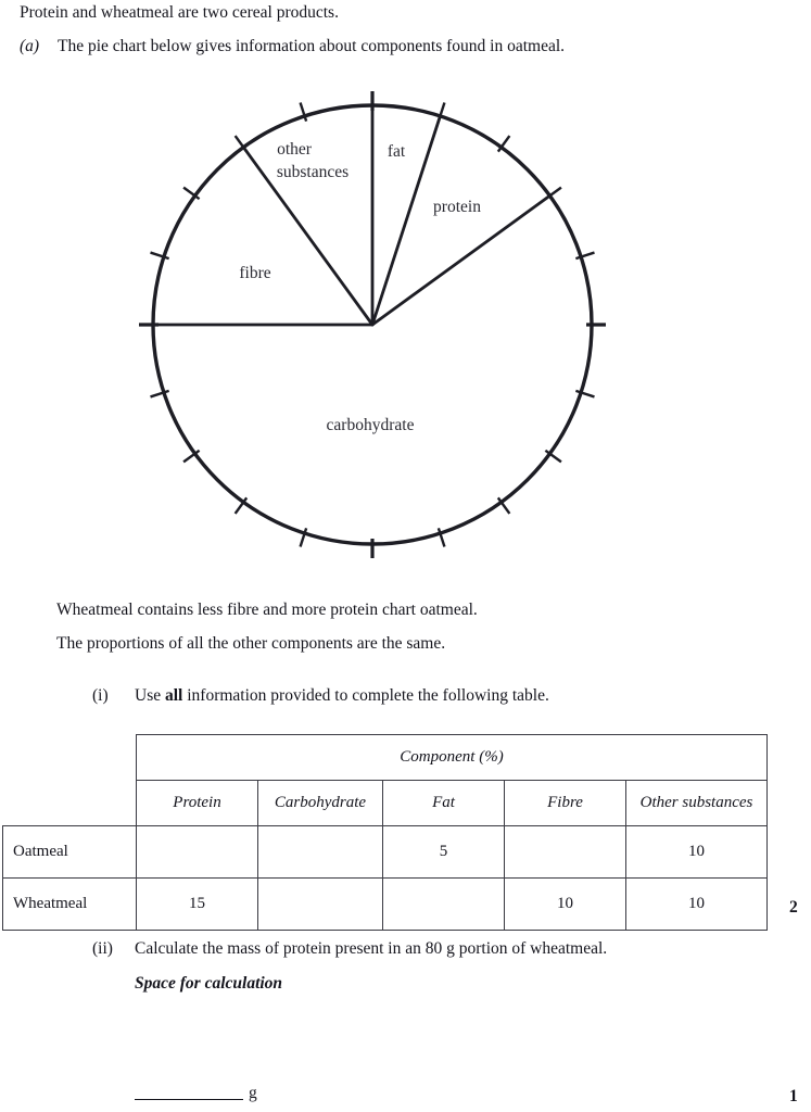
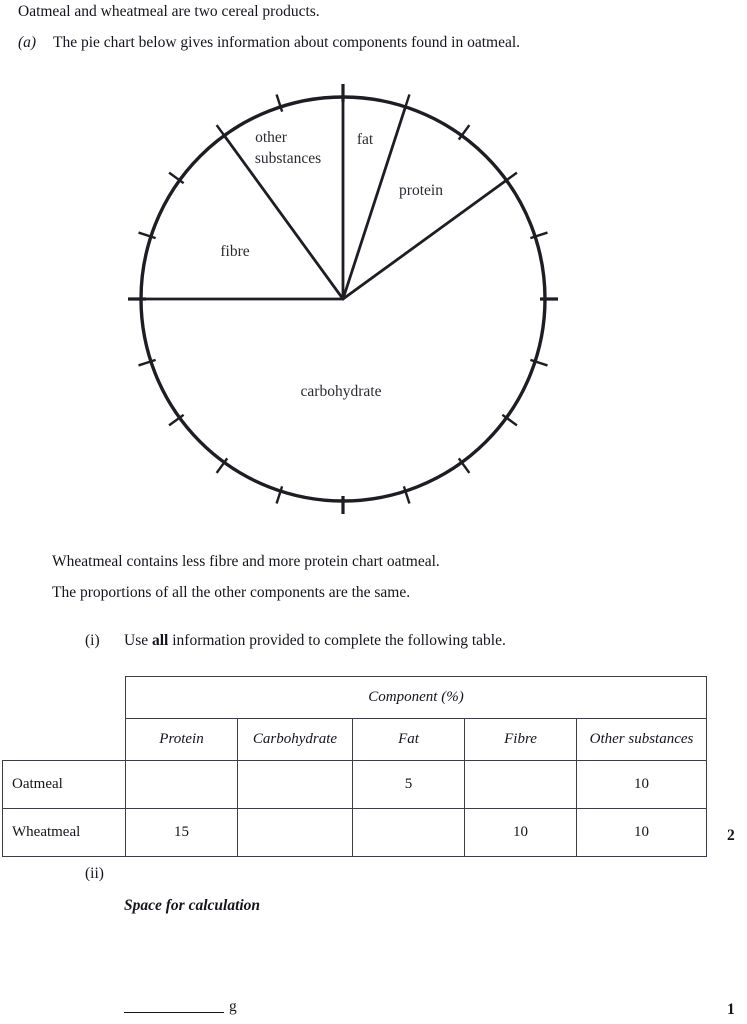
- Protein and wheatmeal are two cereal products.
+ Oatmeal and wheatmeal are two cereal products.
  (a)
  The pie chart below gives information about components found in oatmeal.
  fat
  protein
  carbohydrate
  fibre
  other
  substances
  Wheatmeal contains less fibre and more protein chart oatmeal.
  The proportions of all the other components are the same.
  (i)
  Use all information provided to complete the following table.
  	Component (%)
  	Protein	Carbohydrate	Fat	Fibre	Other substances
  Oatmeal			5		10
  Wheatmeal	15			10	10
  2
  (ii)
- Calculate the mass of protein present in an 80 g portion of wheatmeal.
  Space for calculation
  g
  1
